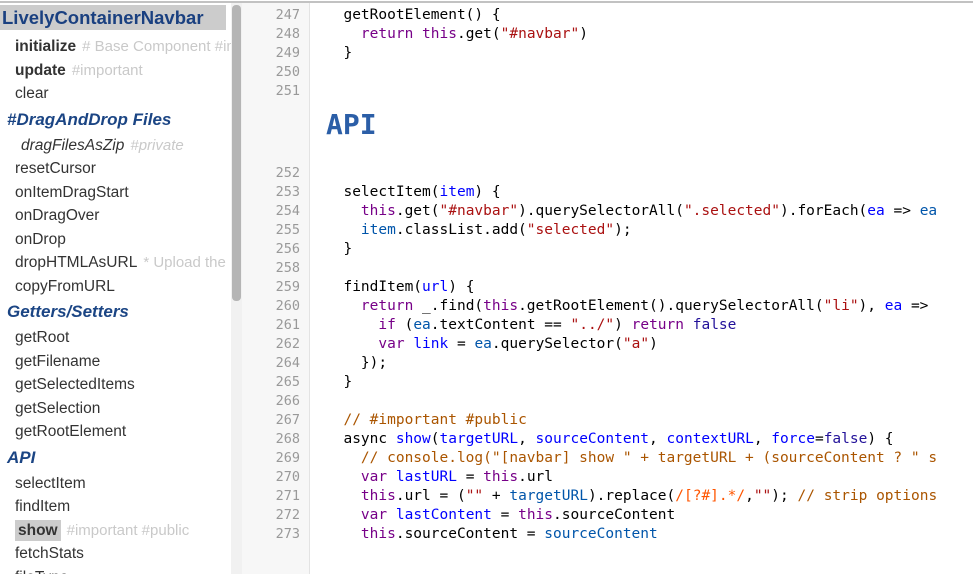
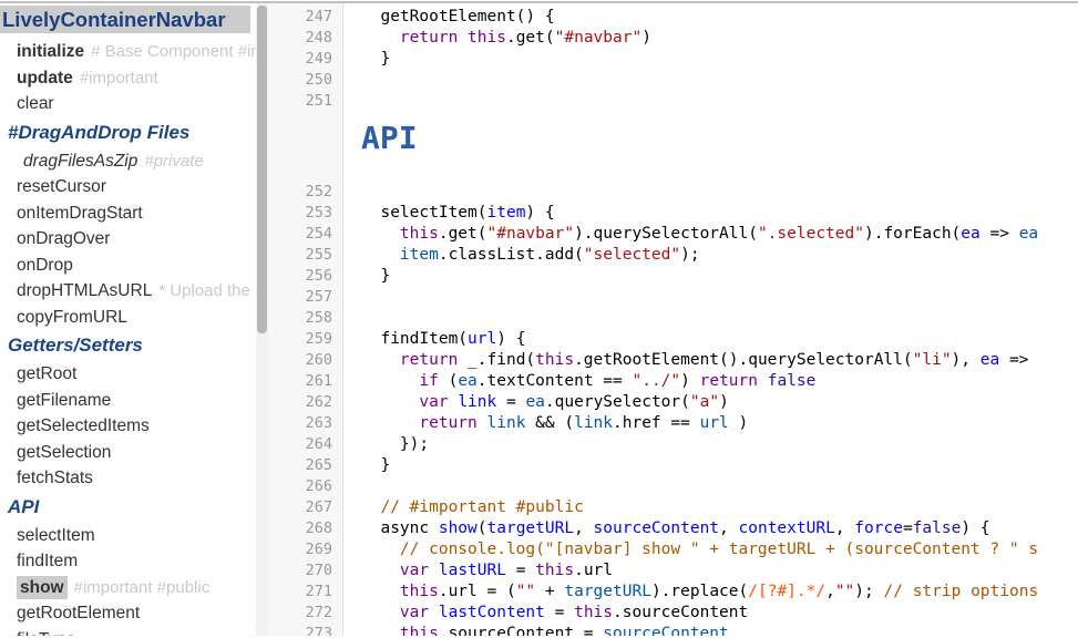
  LivelyContainerNavbar
  initialize # Base Component #i
  update #important
  clear
  #DragAndDrop Files
  dragFilesAsZip #private
  resetCursor
  onItemDragStart
  onDragOver
  onDrop
  dropHTMLAsURL * Upload the
  copyFromURL
  Getters/Setters
  getRoot
  getFilename
  getSelectedItems
  getSelection
- getRootElement
+ fetchStats
  API
  selectItem
  findItem
  show #important #public
- fetchStats
+ getRootElement
  247
  getRootElement() {
  248
  return this.get("#navbar")
  249
  }
  250
  251
  API
  252
  253
  selectItem(item) {
  254
  this.get("#navbar").querySelectorAll(".selected").forEach(ea => ea
  255
  item.classList.add("selected");
  256
  }
+ 257
  258
  259
  findItem(url) {
  260
  return _.find(this.getRootElement().querySelectorAll("li"), ea =>
  261
  if (ea.textContent == "../") return false
  262
  var link = ea.querySelector("a")
+ 263
+ return link && (link.href == url )
  264
  });
  265
  }
  266
  267
  // #important #public
  268
  async show(targetURL, sourceContent, contextURL, force=false) {
  269
  // console.log("[navbar] show " + targetURL + (sourceContent ? " s
  270
  var lastURL = this.url
  271
  this.url = ("" + targetURL).replace(/[?#].*/,""); // strip options
  272
  var lastContent = this.sourceContent
  273
  this.sourceContent = sourceContent
